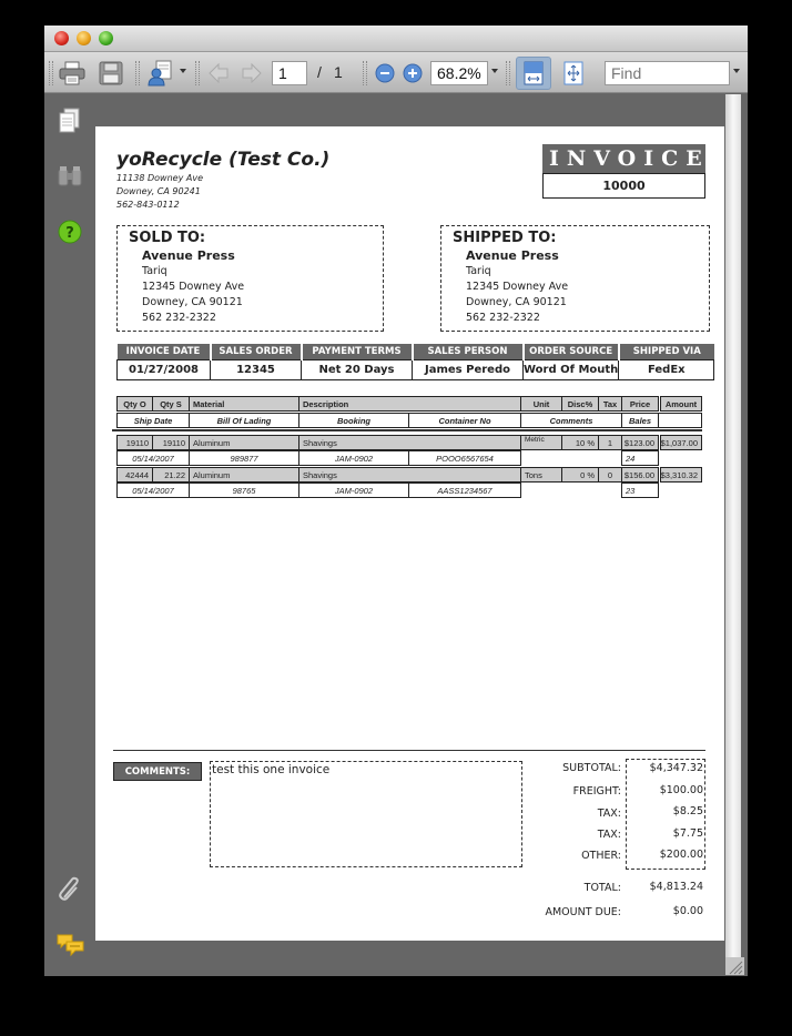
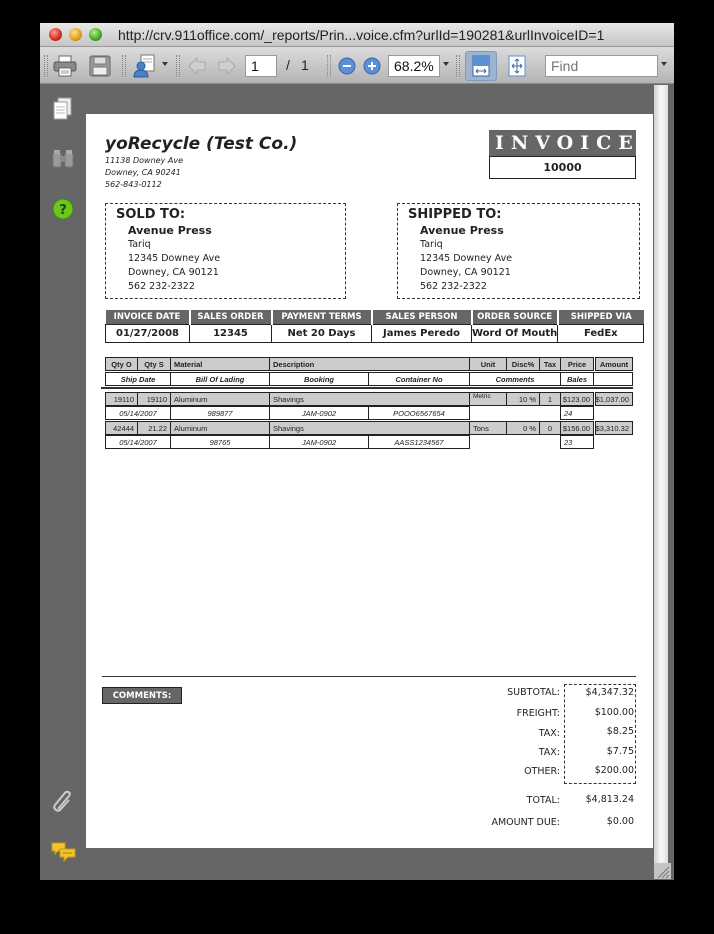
+ http://crv.911office.com/_reports/Prin...voice.cfm?urlId=190281&urlInvoiceID=1
  1
  /
  1
  68.2%
  Find
  ?
  yoRecycle (Test Co.)
  11138 Downey Ave
  Downey, CA 90241
  562-843-0112
  INVOICE
  10000
  SOLD TO:
  Avenue Press
  Tariq
  12345 Downey Ave
  Downey, CA 90121
  562 232-2322
  SHIPPED TO:
  Avenue Press
  Tariq
  12345 Downey Ave
  Downey, CA 90121
  562 232-2322
  INVOICE DATE	SALES ORDER	PAYMENT TERMS	SALES PERSON	ORDER SOURCE	SHIPPED VIA
  01/27/2008	12345	Net 20 Days	James Peredo	Word Of Mouth	FedEx
  Qty O
  Qty S
  Material
  Description
  Unit
  Disc%
  Tax
  Price
  Amount
  Ship Date
  Bill Of Lading
  Booking
  Container No
  Comments
  Bales
  19110
  19110
  Aluminum
  Shavings
  10 %
  1
  $123.00
  $1,037.00
  05/14/2007
  989877
  JAM-0902
  POOO6567654
  24
  42444
  21.22
  Aluminum
  Shavings
  Tons
  0 %
  0
  $156.00
  $3,310.32
  05/14/2007
  98765
  JAM-0902
  AASS1234567
  23
  COMMENTS:
- test this one invoice
  SUBTOTAL:
  $4,347.32
  FREIGHT:
  $100.00
  TAX:
  $8.25
  TAX:
  $7.75
  OTHER:
  $200.00
  TOTAL:
  $4,813.24
  AMOUNT DUE:
  $0.00
